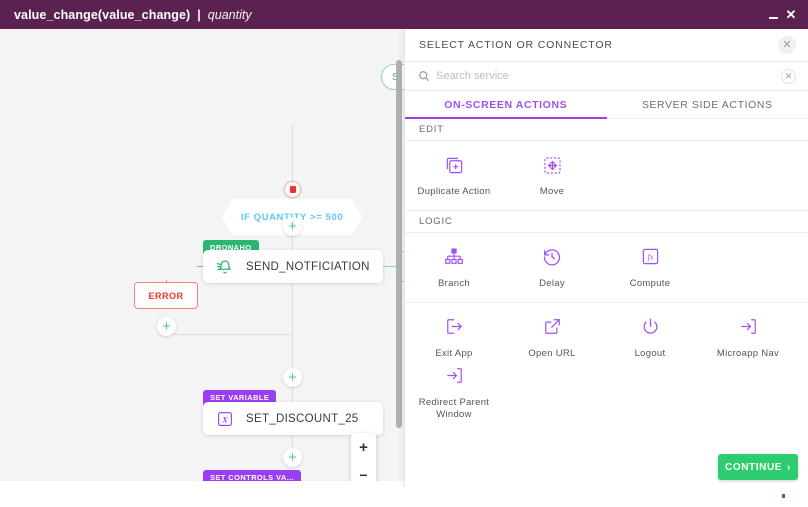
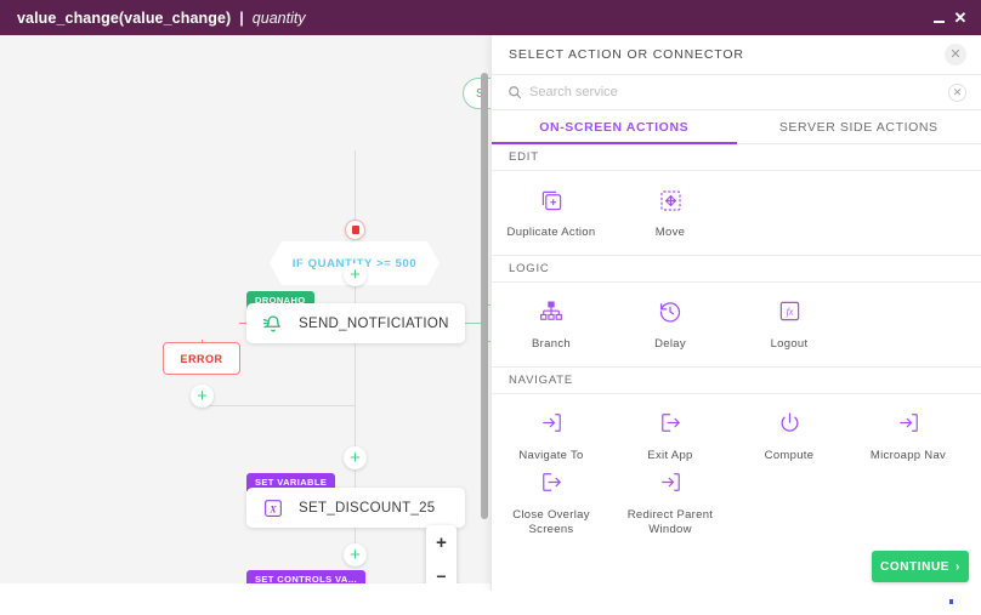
  value_change(value_change)
  |
  quantity
  ✕
  IF QUANTTY >= 500
  +
  ERROR
  +
  DRONAHQ
  SEND_NOTFICIATION
  +
  SET VARIABLE
  X
  SET_DISCOUNT_25
  +
  SET CONTROLS VA...
  +
  −
  SELECT ACTION OR CONNECTOR
  ✕
  Search service
  ✕
  ON-SCREEN ACTIONS
  SERVER SIDE ACTIONS
  EDIT
  Duplicate Action
  Move
  LOGIC
  Branch
  Delay
  fx
- Compute
+ Logout
+ NAVIGATE
+ Navigate To
  Exit App
- Open URL
- Logout
+ Compute
  Microapp Nav
+ Close Overlay Screens
  Redirect Parent Window
  CONTINUE
  ›
